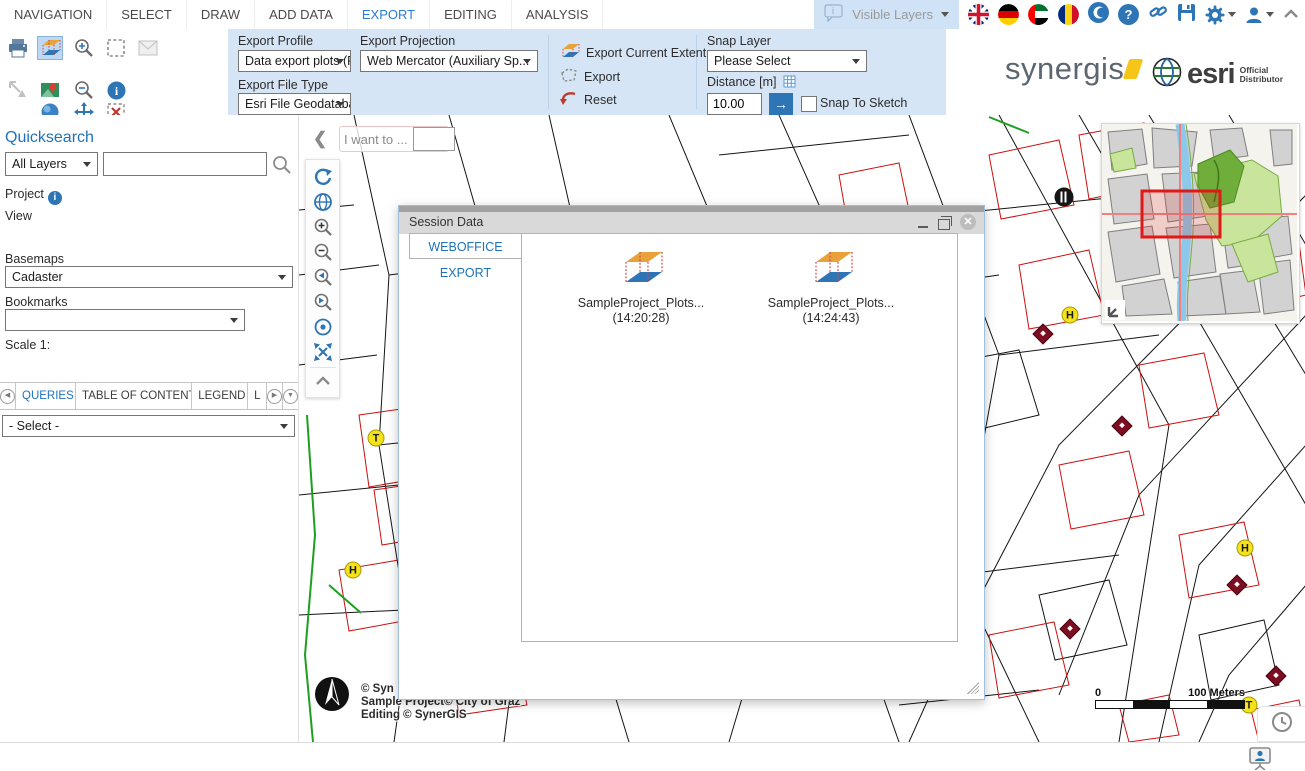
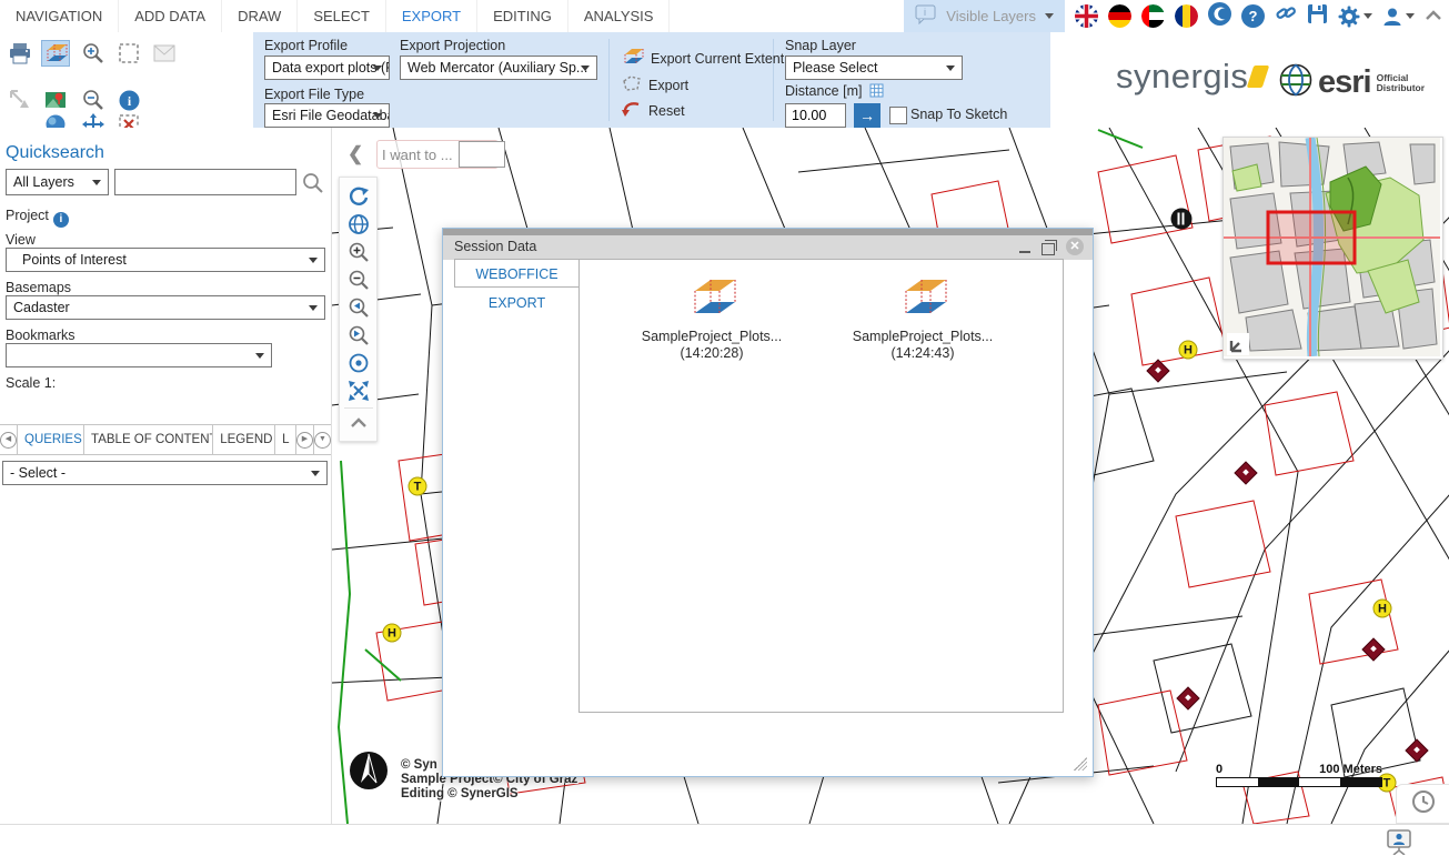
  NAVIGATION
- SELECT
+ ADD DATA
  DRAW
- ADD DATA
+ SELECT
  EXPORT
  EDITING
  ANALYSIS
  i
  Visible Layers
  ?
  i
  Export Profile
  Data export plots (
  Export File Type
  Esri File Geodatab
  Export Projection
  Web Mercator (Auxiliary Sp...
  Export Current Extent
  Export
  Reset
  Snap Layer
  Please Select
  Distance [m]
  10.00
  →
  Snap To Sketch
  synergis
  esri
  Official
  Distributor
  Quicksearch
  All Layers
  Project i
  View
+ Points of Interest
  Basemaps
  Cadaster
  Bookmarks
  Scale 1:
  QUERIES
  TABLE OF CONTENT
  LEGEND
  L
  - Select -
  T
  H
  H
  H
  T
  ❮
  I want to ...
  © Syn
  Sample Project© City of Graz
  Editing © SynerGIS
  0
  100 Meters
  Session Data
  ✕
  WEBOFFICE EXPORT
  SampleProject_Plots...
  (14:20:28)
  SampleProject_Plots...
  (14:24:43)
